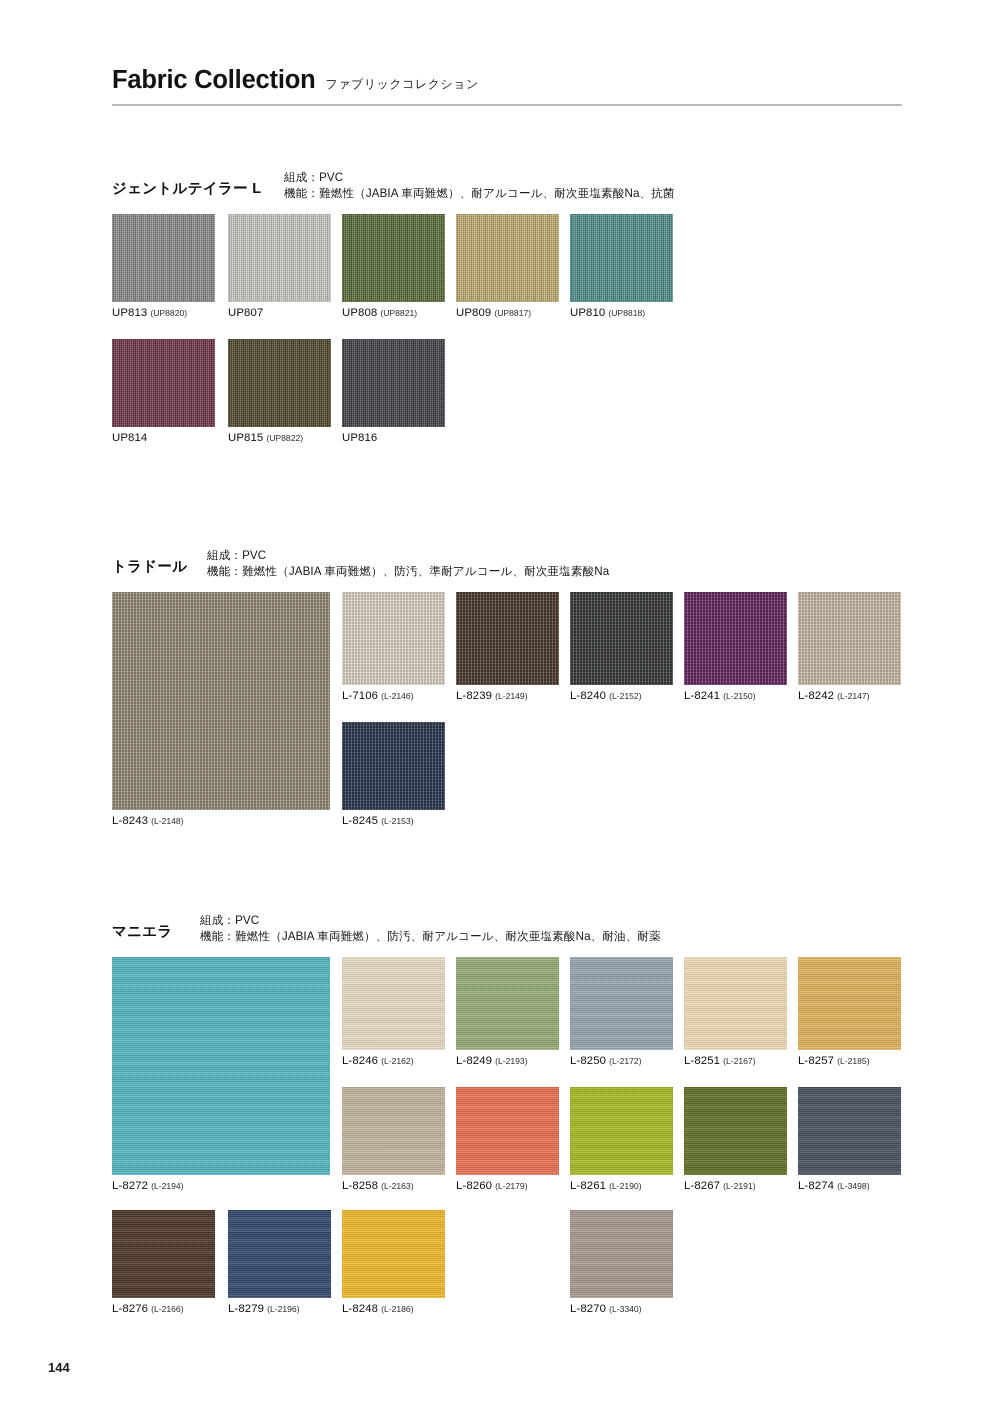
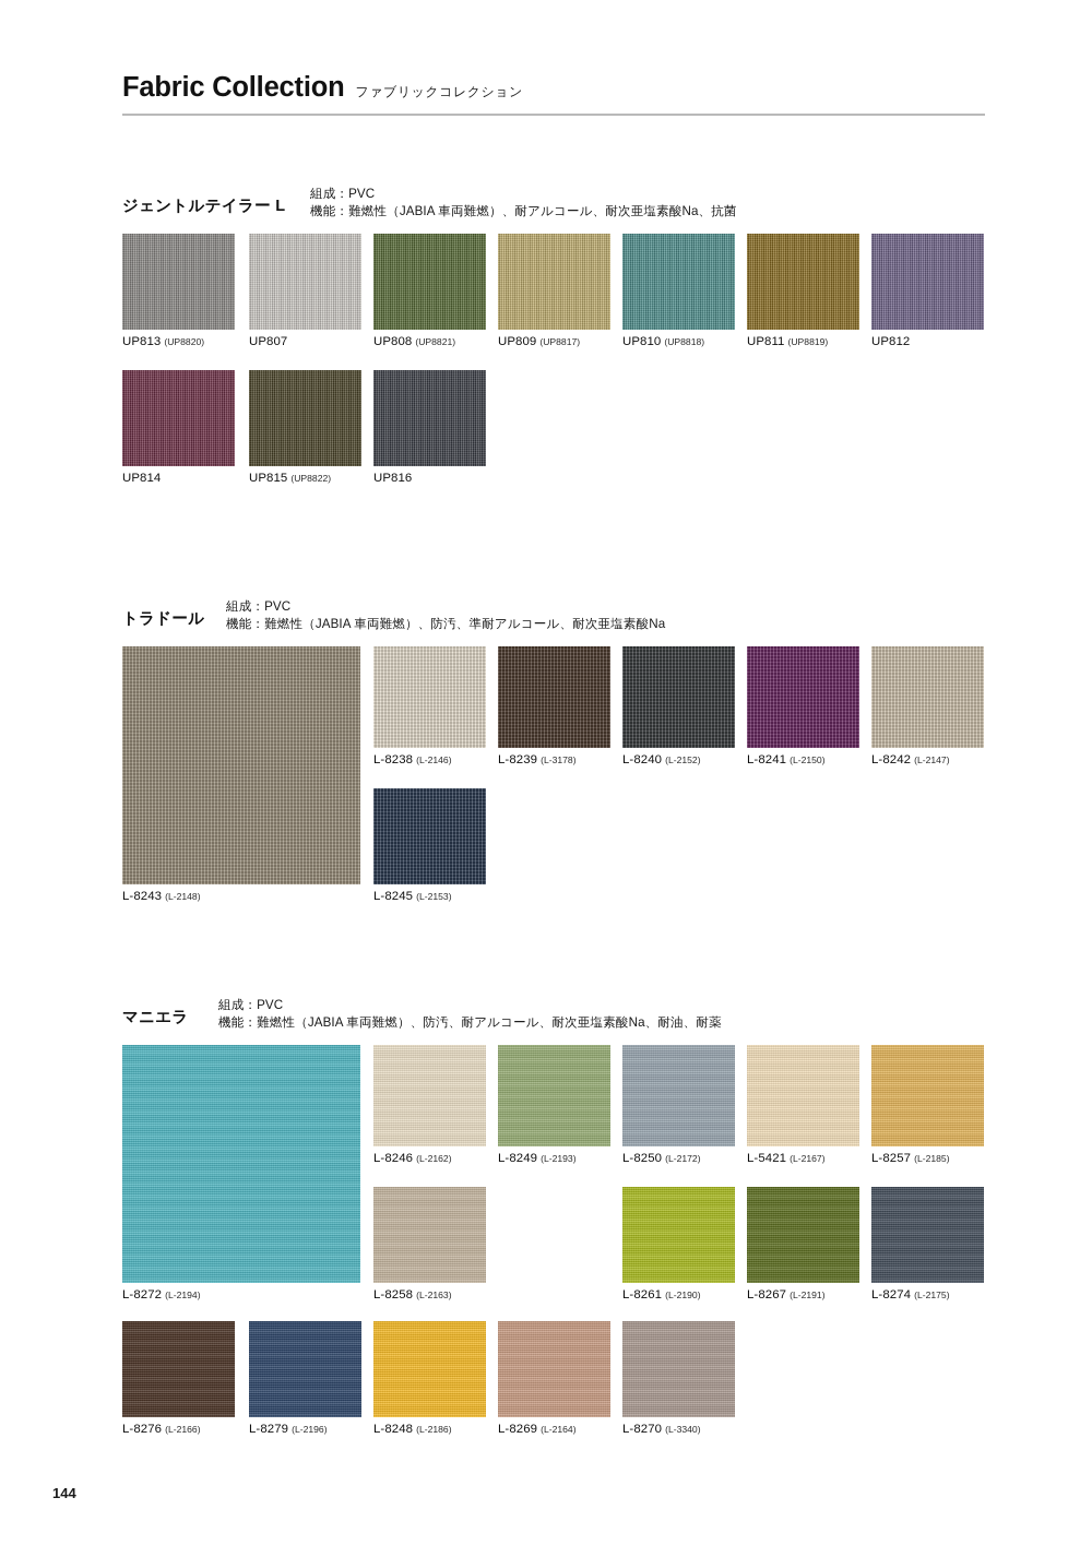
  Fabric Collection
  ファブリックコレクション
  ジェントルテイラー L
  組成：PVC
  機能：難燃性（JABIA 車両難燃）、耐アルコール、耐次亜塩素酸Na、抗菌
  UP813 (UP8820)
  UP807
  UP808 (UP8821)
  UP809 (UP8817)
  UP810 (UP8818)
+ UP811 (UP8819)
+ UP812
  UP814
  UP815 (UP8822)
  UP816
  トラドール
  組成：PVC
  機能：難燃性（JABIA 車両難燃）、防汚、準耐アルコール、耐次亜塩素酸Na
  L-8243 (L-2148)
- L-7106 (L-2146)
+ L-8238 (L-2146)
- L-8239 (L-2149)
+ L-8239 (L-3178)
  L-8240 (L-2152)
  L-8241 (L-2150)
  L-8242 (L-2147)
  L-8245 (L-2153)
  マニエラ
  組成：PVC
  機能：難燃性（JABIA 車両難燃）、防汚、耐アルコール、耐次亜塩素酸Na、耐油、耐薬
  L-8272 (L-2194)
  L-8246 (L-2162)
  L-8249 (L-2193)
  L-8250 (L-2172)
- L-8251 (L-2167)
+ L-5421 (L-2167)
  L-8257 (L-2185)
  L-8258 (L-2163)
- L-8260 (L-2179)
  L-8261 (L-2190)
  L-8267 (L-2191)
- L-8274 (L-3498)
+ L-8274 (L-2175)
  L-8276 (L-2166)
  L-8279 (L-2196)
  L-8248 (L-2186)
+ L-8269 (L-2164)
  L-8270 (L-3340)
  144
